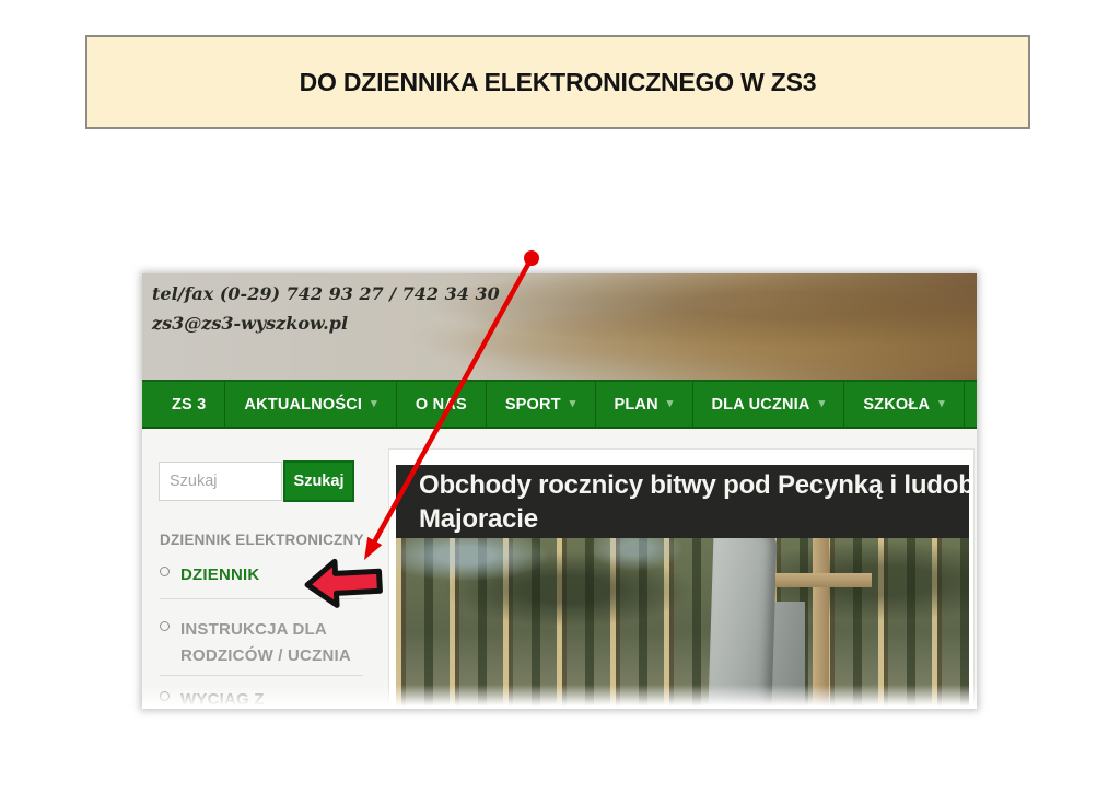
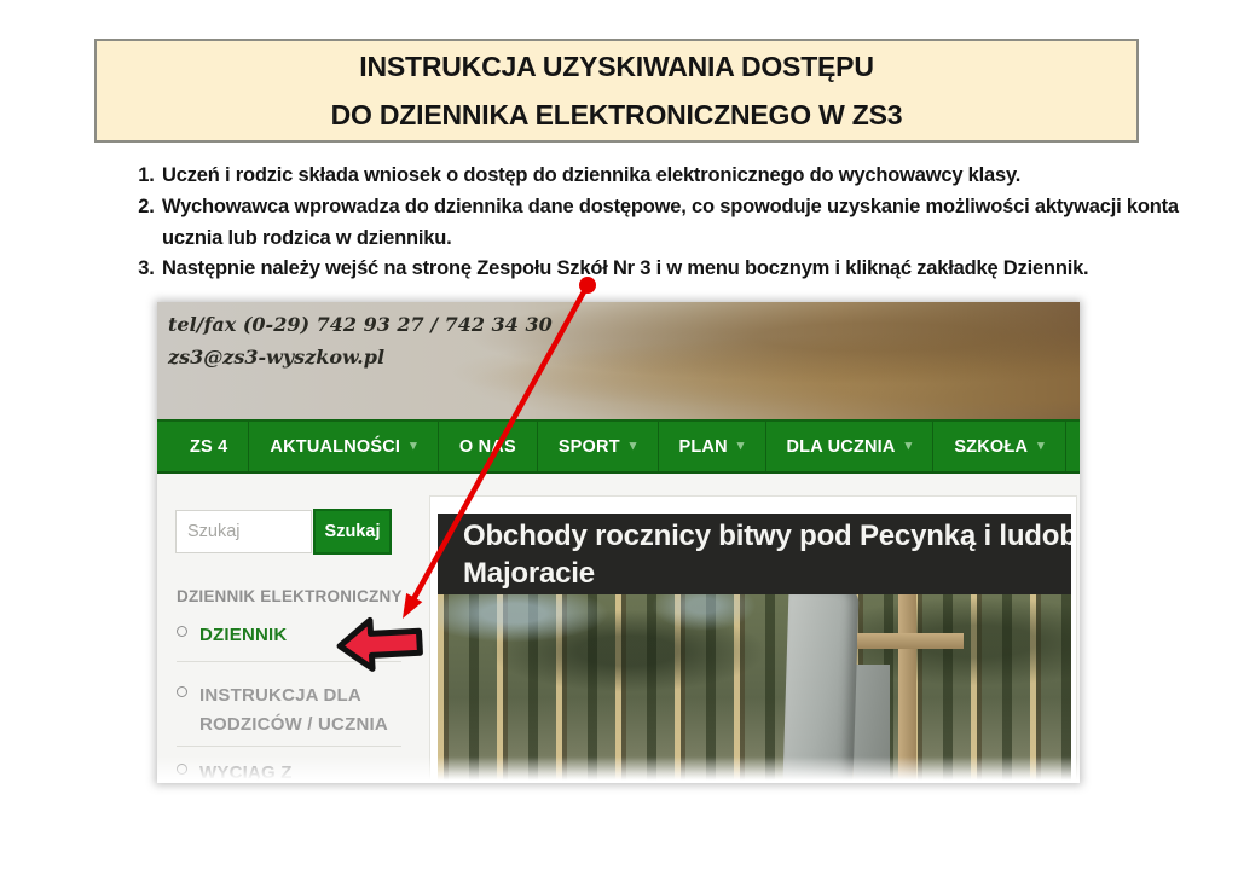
+ INSTRUKCJA UZYSKIWANIA DOSTĘPU
  DO DZIENNIKA ELEKTRONICZNEGO W ZS3
+ Uczeń i rodzic składa wniosek o dostęp do dziennika elektronicznego do wychowawcy klasy.
+ Wychowawca wprowadza do dziennika dane dostępowe, co spowoduje uzyskanie możliwości aktywacji konta ucznia lub rodzica w dzienniku.
+ Następnie należy wejść na stronę Zespołu Szkół Nr 3 i w menu bocznym i kliknąć zakładkę Dziennik.
  tel/fax (0-29) 742 93 27 / 742 34 30
  zs3@zs3-wyszkow.pl
- ZS 3
+ ZS 4
  AKTUALNOŚCI
  ▾
  O NS
  SPORT
  ▾
  PLAN
  ▾
  DLA UCZNIA
  ▾
  SZKOŁA
  ▾
  Szukaj
  Szukaj
  DZIENNIK ELEKTRONICZNY
  DZIENNIK
  INSTRUKCJA DLA RODZICÓW / UCZNIA
  Obchody rocznicy bitwy pod Pecynką i ludob
  Majoracie
